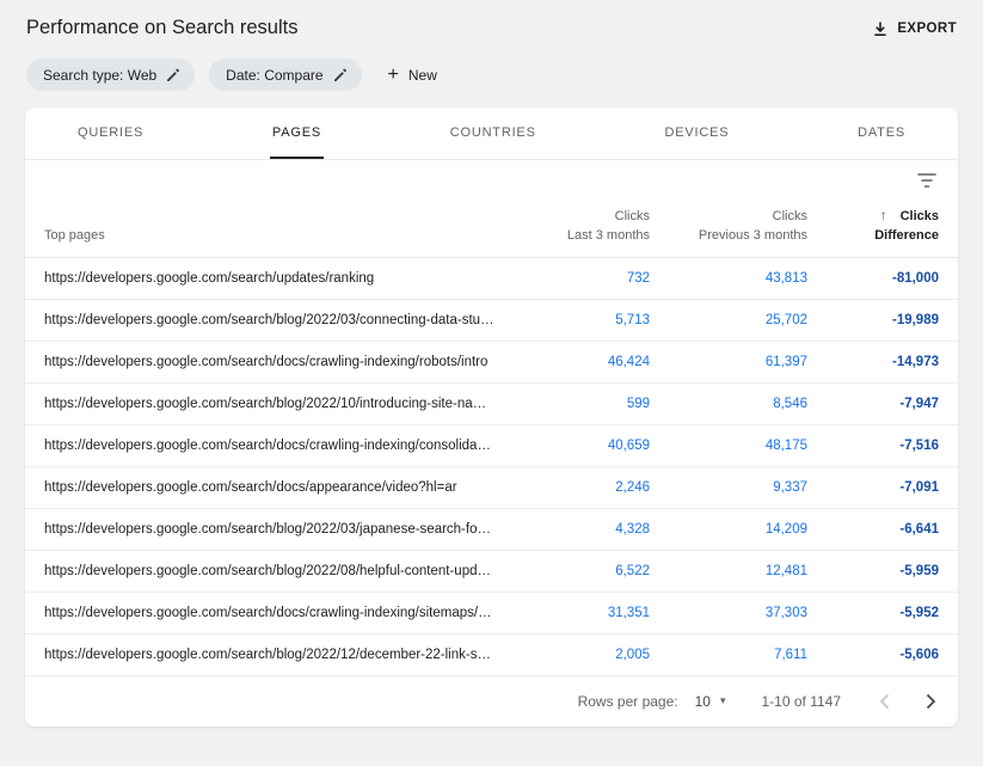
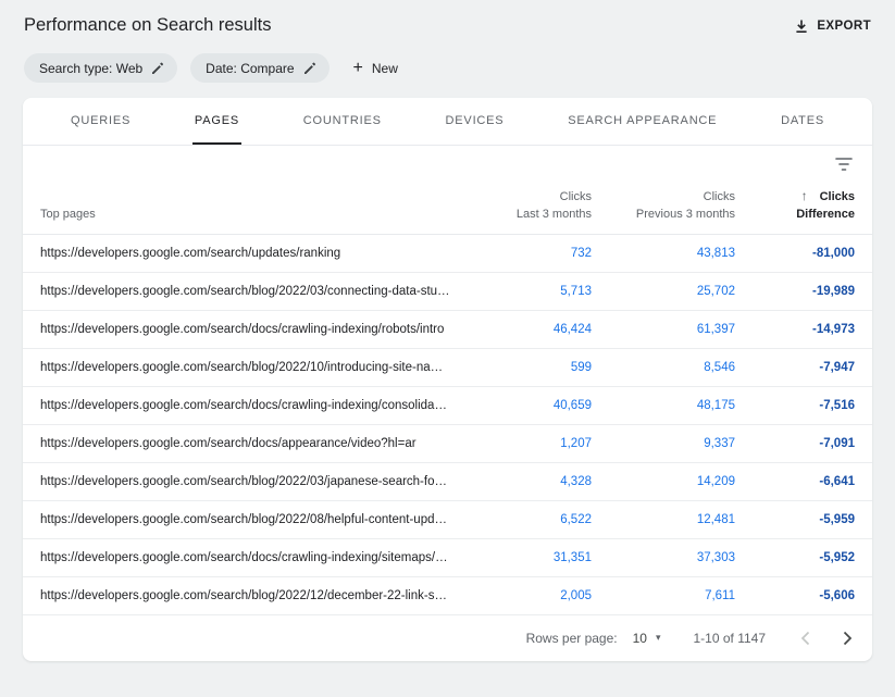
  Performance on Search results
  EXPORT
  Search type: Web
  Date: Compare
  +
  New
  QUERIES
  PAGES
  COUNTRIES
  DEVICES
+ SEARCH APPEARANCE
  DATES
  Top pages
  Clicks
  Last 3 months
  Clicks
  Previous 3 months
  ↑ Clicks
  Difference
  https://developers.google.com/search/updates/ranking
  732
  43,813
  -81,000
  https://developers.google.com/search/blog/2022/03/connecting-data-studio?
  5,713
  25,702
  -19,989
  https://developers.google.com/search/docs/crawling-indexing/robots/intro
  46,424
  61,397
  -14,973
  https://developers.google.com/search/blog/2022/10/introducing-site-names-
  599
  8,546
  -7,947
  https://developers.google.com/search/docs/crawling-indexing/consolidate-du
  40,659
  48,175
  -7,516
  https://developers.google.com/search/docs/appearance/video?hl=ar
- 2,246
+ 1,207
  9,337
  -7,091
  https://developers.google.com/search/blog/2022/03/japanese-search-for-beg
  4,328
  14,209
  -6,641
  https://developers.google.com/search/blog/2022/08/helpful-content-update
  6,522
  12,481
  -5,959
  https://developers.google.com/search/docs/crawling-indexing/sitemaps/over
  31,351
  37,303
  -5,952
  https://developers.google.com/search/blog/2022/12/december-22-link-spam-
  2,005
  7,611
  -5,606
  Rows per page:
  10
  ▾
  1-10 of 1147
